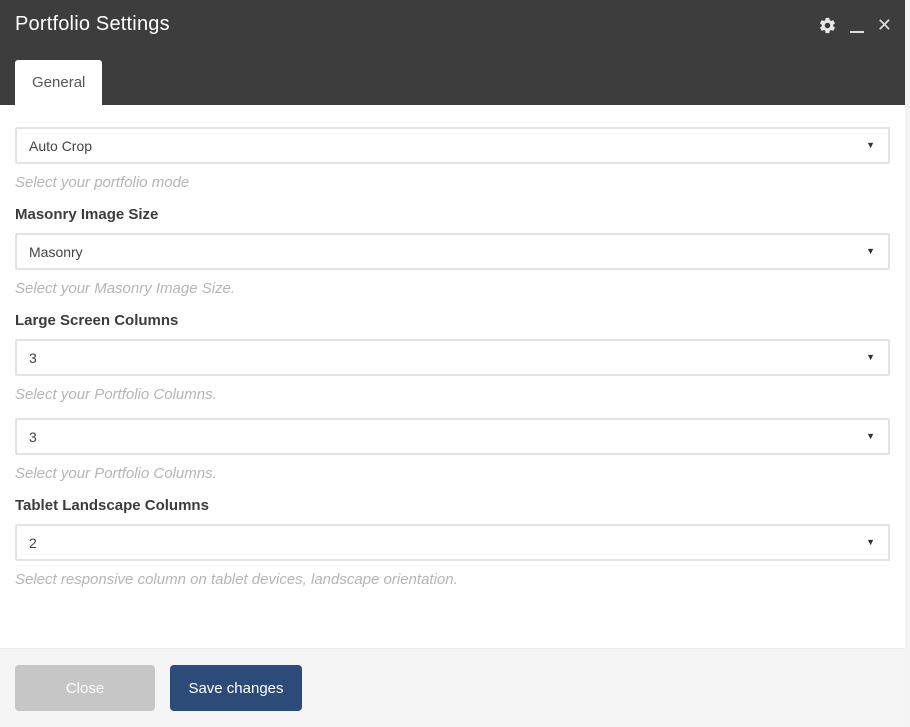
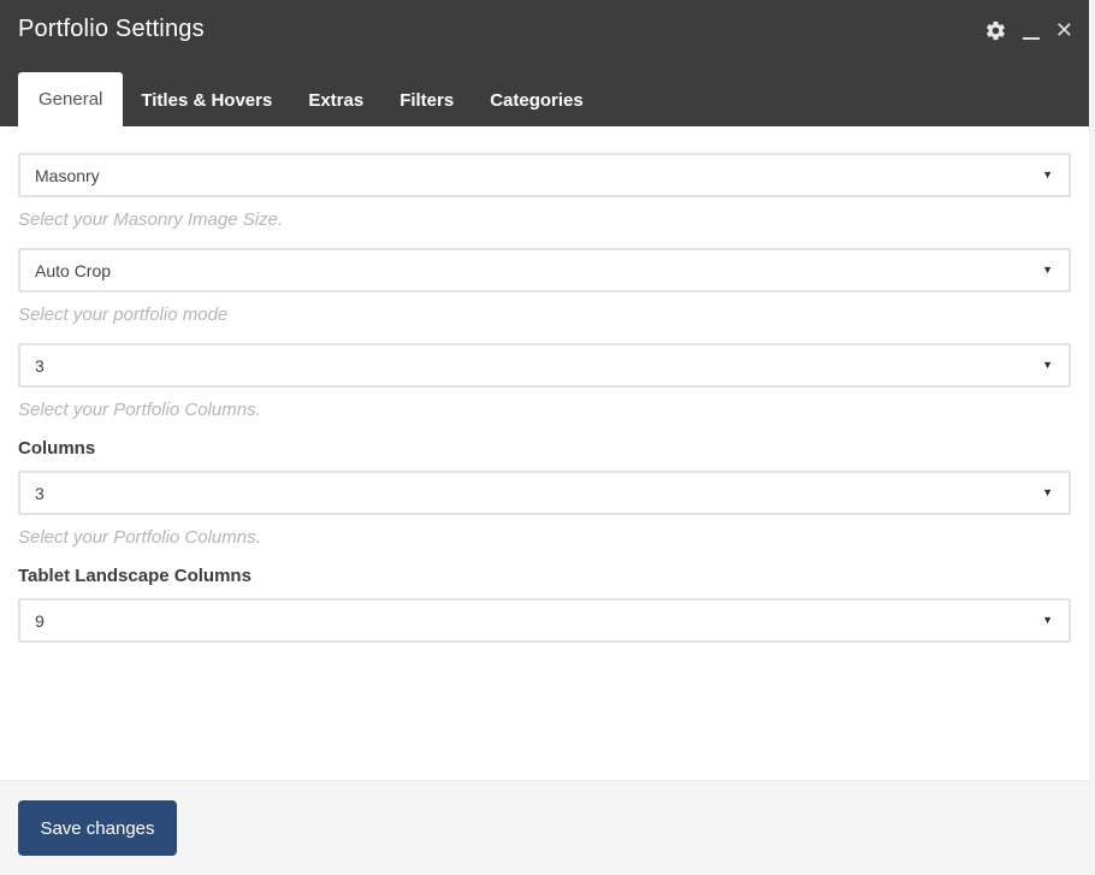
  Portfolio Settings
  ✕
  General
+ Titles & Hovers
+ Extras
+ Filters
+ Categories
- Auto Crop
+ Masonry
  ▼
- Select your portfolio mode
+ Select your Masonry Image Size.
- Masonry Image Size
- Masonry
+ Auto Crop
  ▼
- Select your Masonry Image Size.
+ Select your portfolio mode
- Large Screen Columns
  3
  ▼
  Select your Portfolio Columns.
+ Columns
  3
  ▼
  Select your Portfolio Columns.
  Tablet Landscape Columns
- 2
+ 9
  ▼
- Select responsive column on tablet devices, landscape orientation.
- Close
  Save changes
